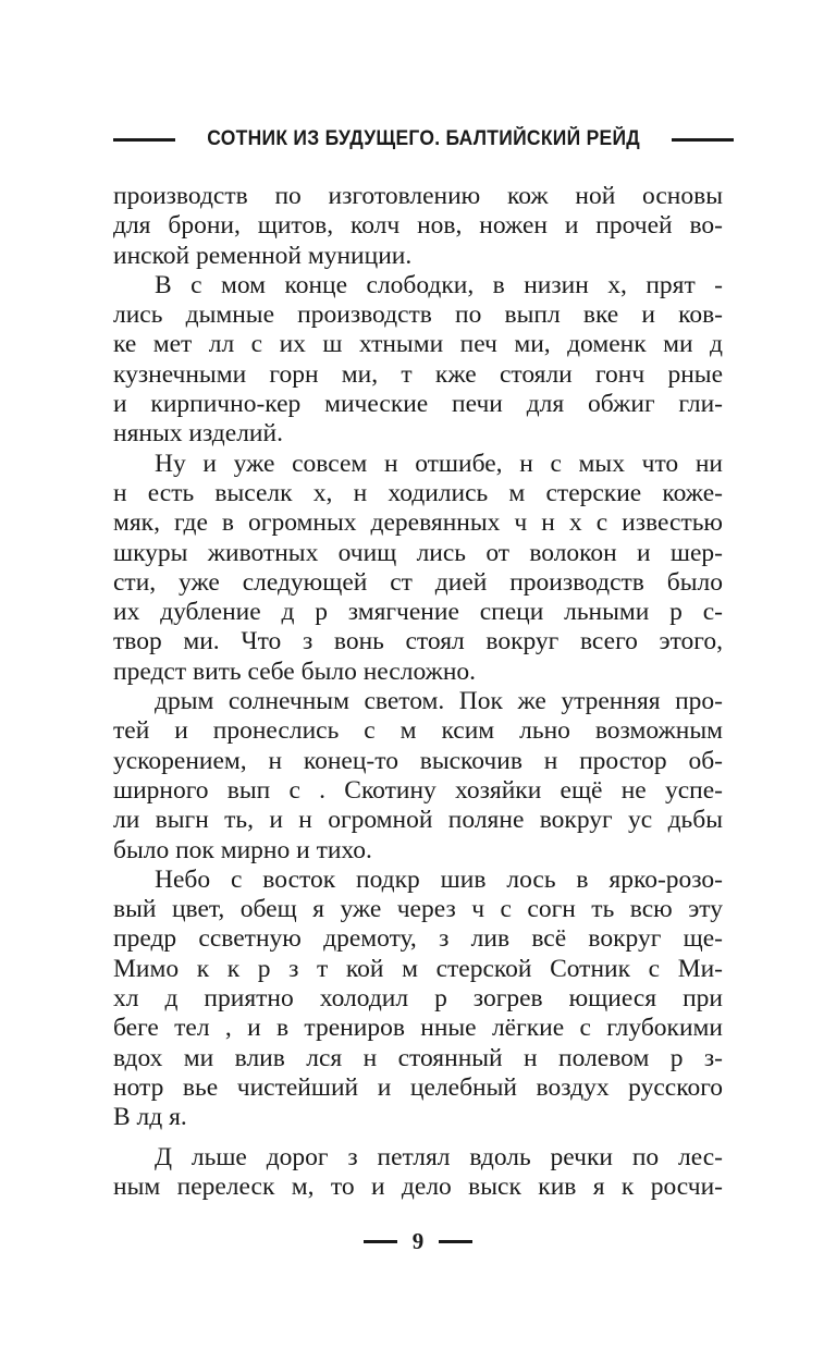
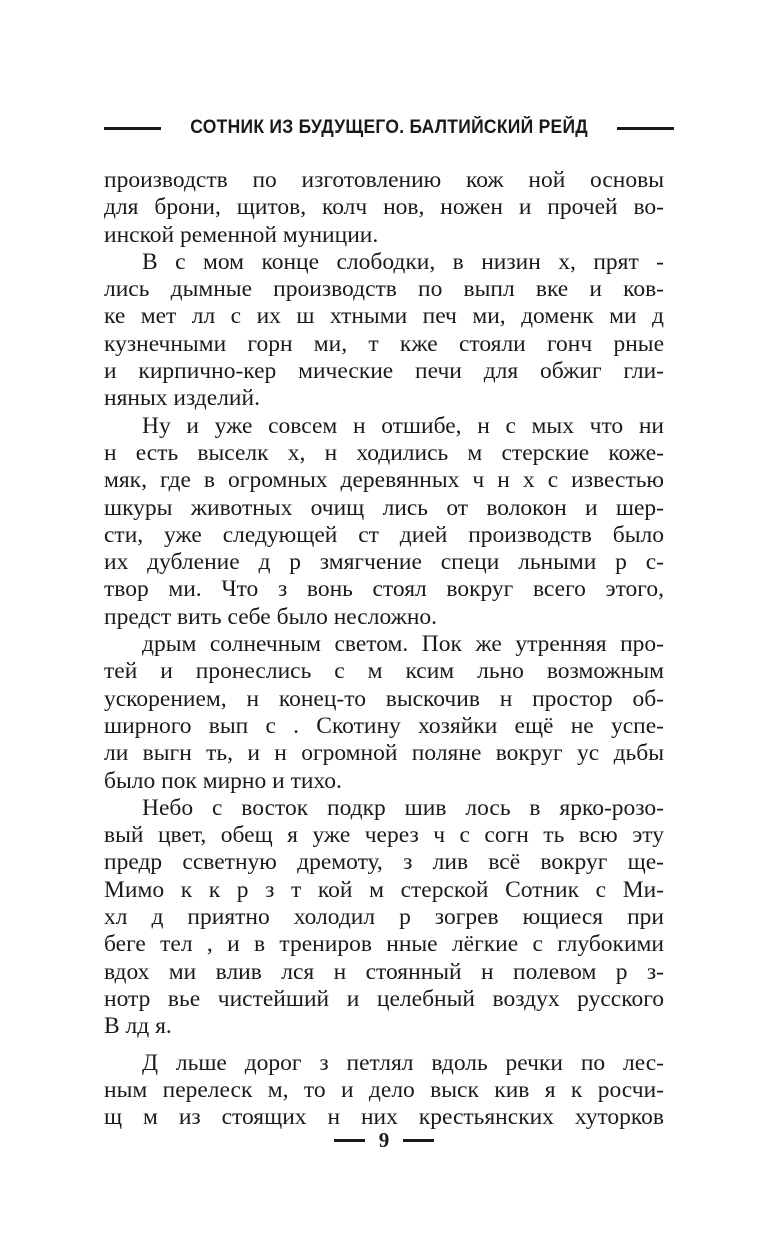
  СОТНИК ИЗ БУДУЩЕГО. БАЛТИЙСКИЙ РЕЙД
  производств по изготовлению кож ной основы
  для брони, щитов, колч нов, ножен и прочей во-
  инской ременной муниции.
  В с мом конце слободки, в низин х, прят -
  лись дымные производств по выпл вке и ков-
  ке мет лл с их ш хтными печ ми, доменк ми д
  кузнечными горн ми, т кже стояли гонч рные
  и кирпично-кер мические печи для обжиг гли-
  няных изделий.
  Ну и уже совсем н отшибе, н с мых что ни
  н есть выселк х, н ходились м стерские коже-
  мяк, где в огромных деревянных ч н х с известью
  шкуры животных очищ лись от волокон и шер-
  сти, уже следующей ст дией производств было
  их дубление д р змягчение специ льными р с-
  твор ми. Что з вонь стоял вокруг всего этого,
  предст вить себе было несложно.
  дрым солнечным светом. Пок же утренняя про-
  тей и пронеслись с м ксим льно возможным
  ускорением, н конец-то выскочив н простор об-
  ширного вып с . Скотину хозяйки ещё не успе-
  ли выгн ть, и н огромной поляне вокруг ус дьбы
  было пок мирно и тихо.
  Небо с восток подкр шив лось в ярко-розо-
  вый цвет, обещ я уже через ч с согн ть всю эту
  предр ссветную дремоту, з лив всё вокруг ще-
  Мимо к к р з т кой м стерской Сотник с Ми-
  хл д приятно холодил р зогрев ющиеся при
  беге тел , и в трениров нные лёгкие с глубокими
  вдох ми влив лся н стоянный н полевом р з-
  нотр вье чистейший и целебный воздух русского
  В лд я.
  Д льше дорог з петлял вдоль речки по лес-
  ным перелеск м, то и дело выск кив я к росчи-
+ щ м из стоящих н них крестьянских хуторков
  9
